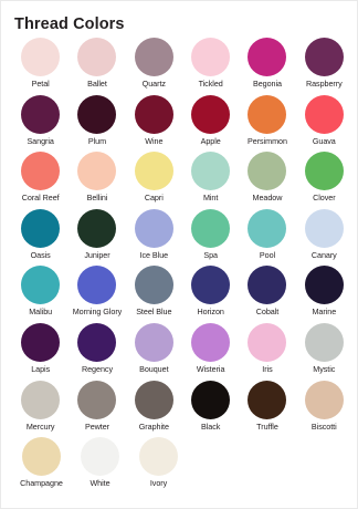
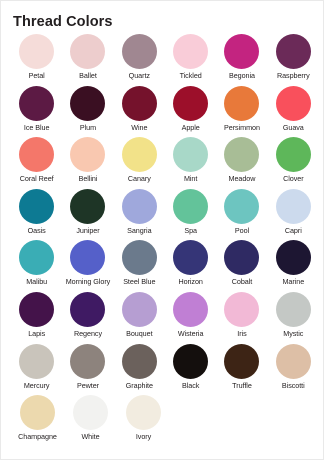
  Thread Colors
  Petal
  Ballet
  Quartz
  Tickled
  Begonia
  Raspberry
- Sangria
+ Ice Blue
  Plum
  Wine
  Apple
  Persimmon
  Guava
  Coral Reef
  Bellini
- Capri
+ Canary
  Mint
  Meadow
  Clover
  Oasis
  Juniper
- Ice Blue
+ Sangria
  Spa
  Pool
- Canary
+ Capri
  Malibu
  Morning Glory
  Steel Blue
  Horizon
  Cobalt
  Marine
  Lapis
  Regency
  Bouquet
  Wisteria
  Iris
  Mystic
  Mercury
  Pewter
  Graphite
  Black
  Truffle
  Biscotti
  Champagne
  White
  Ivory
